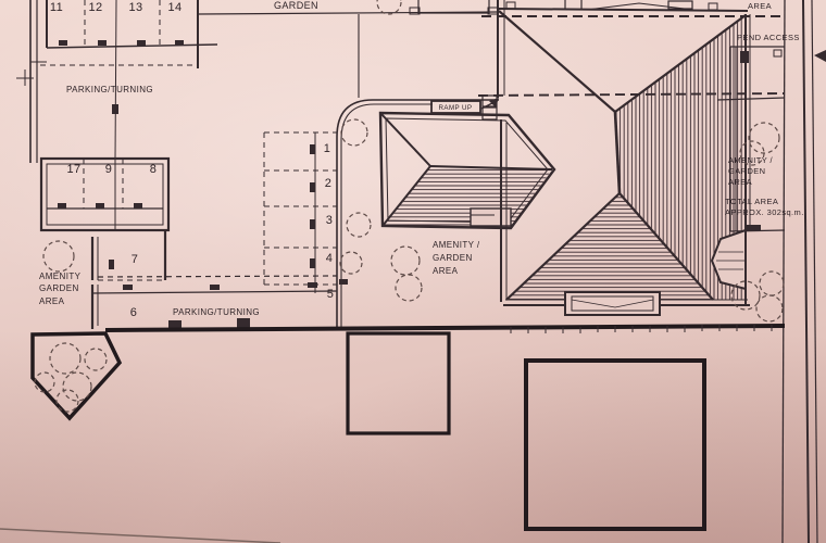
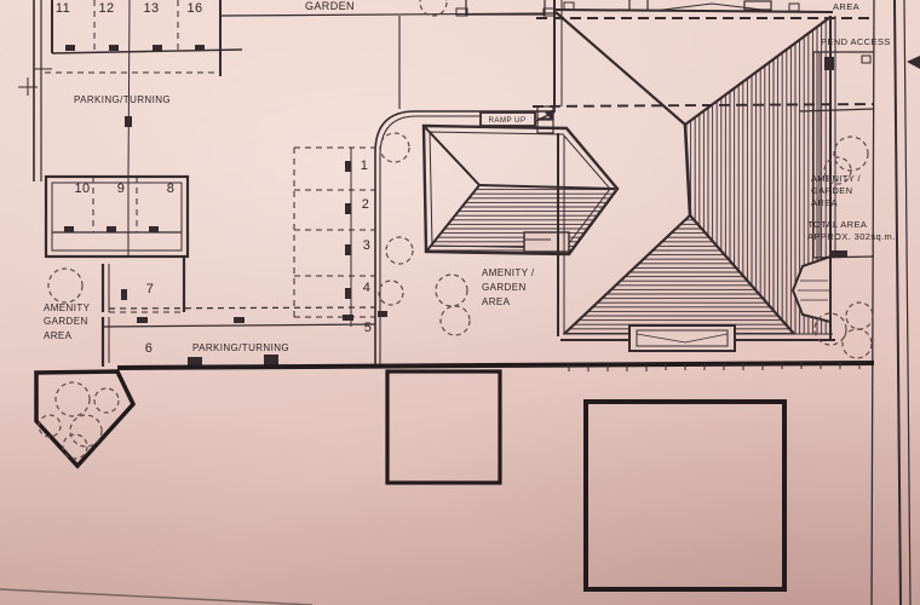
  11
  12
  13
- 14
+ 16
  PARKING/TURNING
  GARDEN
- 17
+ 10
  9
  8
  7
  6
  PARKING/TURNING
  AMENITY
  GARDEN
  AREA
  1
  2
  3
  4
  5
  AMENITY /
  GARDEN
  AREA
  AREA
  PEND ACCESS
  AMENITY /
  GARDEN
  AREA
  TOTAL AREA
  APPROX. 302sq.m.
